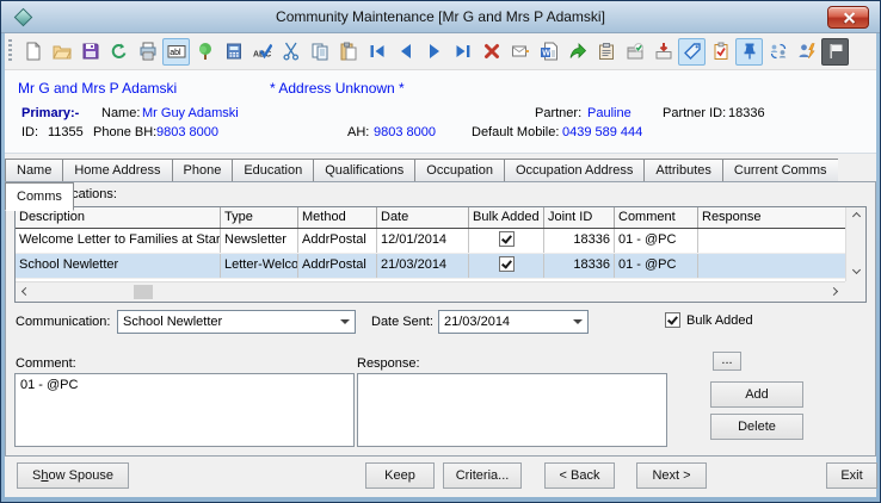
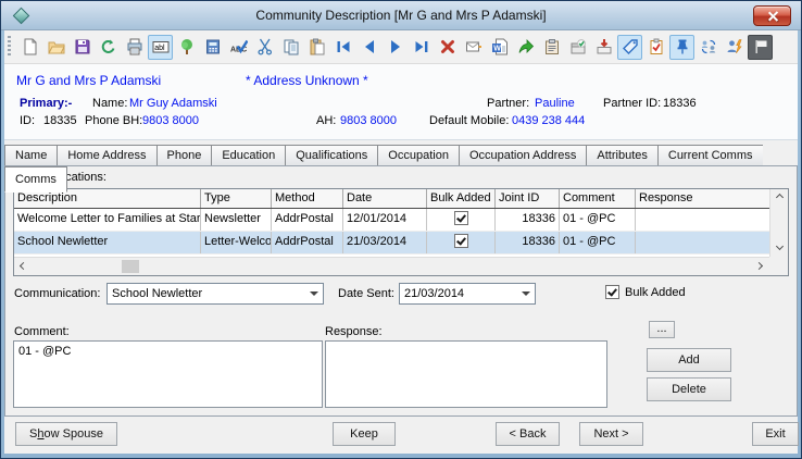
- Community Maintenance [Mr G and Mrs P Adamski]
+ Community Description [Mr G and Mrs P Adamski]
  Mr G and Mrs P Adamski
  * Address Unknown *
  Primary:-
  Name:
  Mr Guy Adamski
  Partner:
  Pauline
  Partner ID:
  18336
  ID:
- 11355
+ 18335
  Phone BH:
  9803 8000
  AH:
  9803 8000
  Default Mobile:
- 0439 589 444
+ 0439 238 444
  Name Home Address Phone Education Qualifications Occupation Occupation Address Attributes Current CommsComms
  Description
  Type
  Method
  Date
  Bulk Added
  Joint ID
  Comment
  Response
  Welcome Letter to Families at Star
  Newsletter
  AddrPostal
  12/01/2014
  18336
  01 - @PC
  School Newletter
  Letter-Welco
  AddrPostal
  21/03/2014
  18336
  01 - @PC
  Communication:
  School Newletter
  Date Sent:
  21/03/2014
  Bulk Added
  Comment:
  Response:
  01 - @PC
  ...
  Add
  Delete
  Show Spouse
  Keep
- Criteria...
  < Back
  Next >
  Exit
